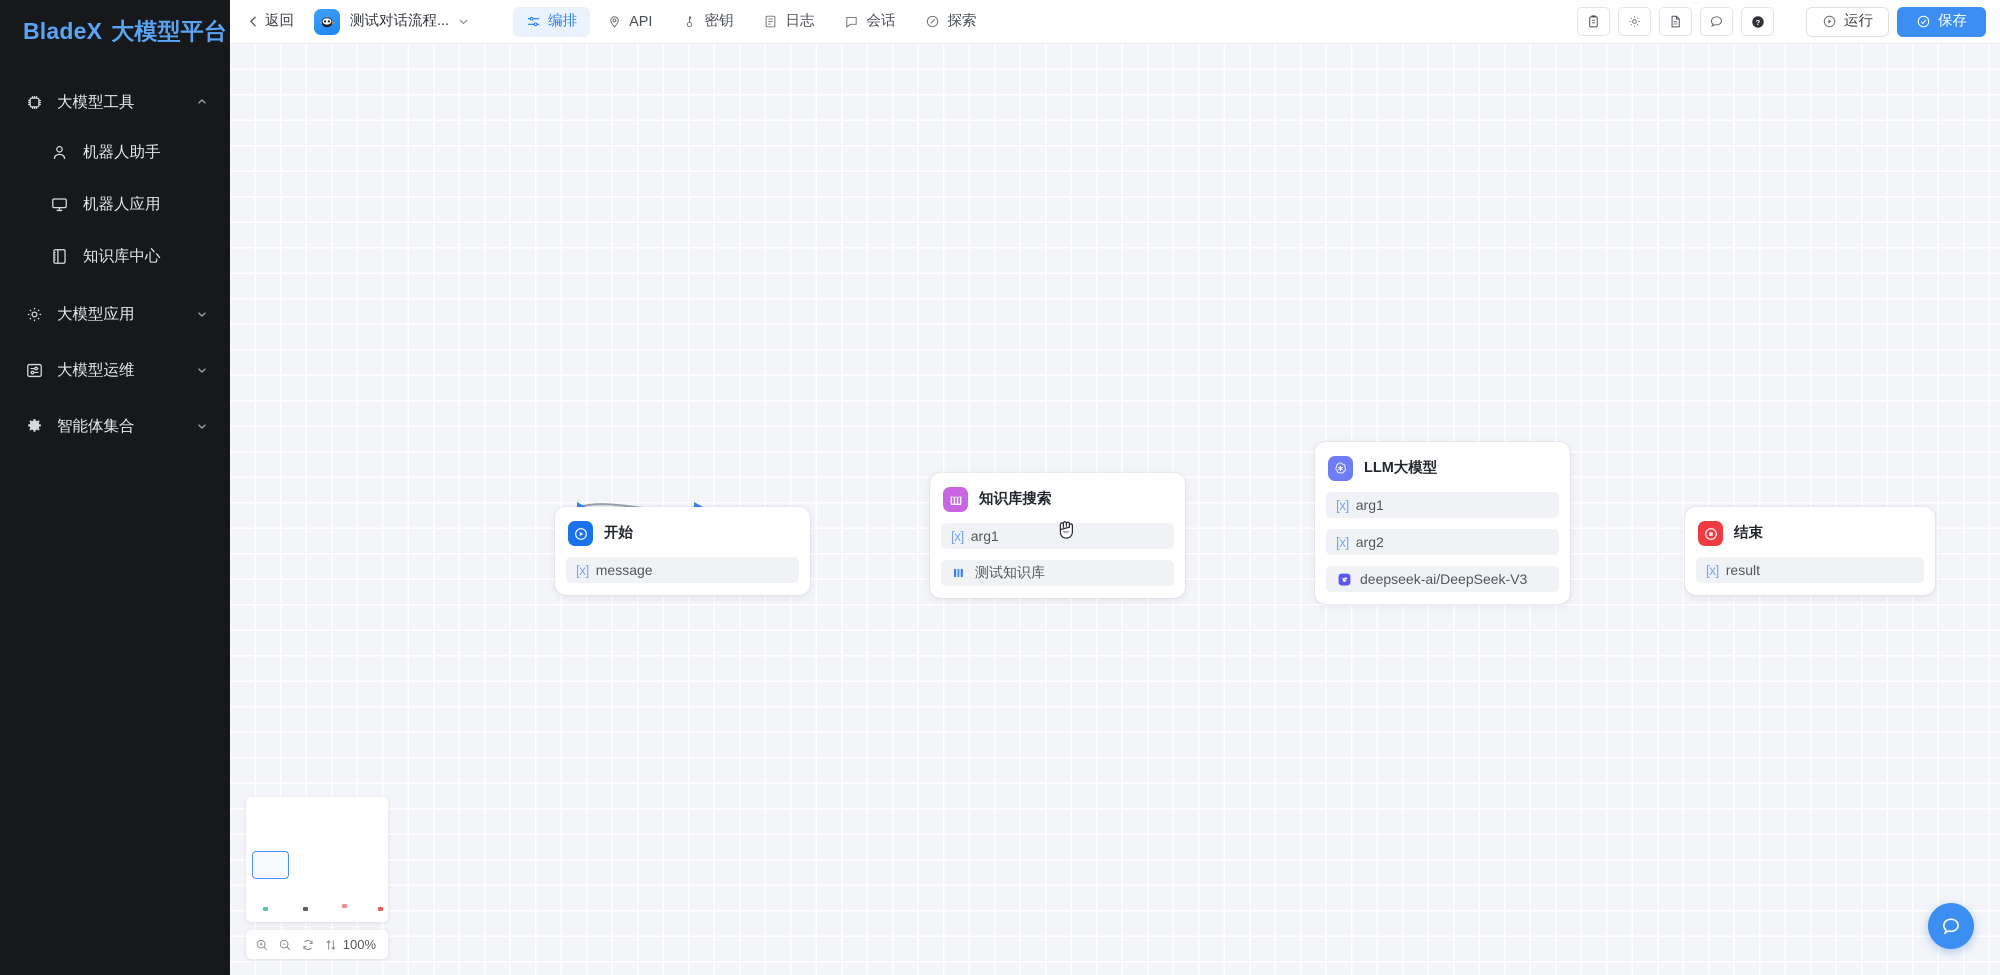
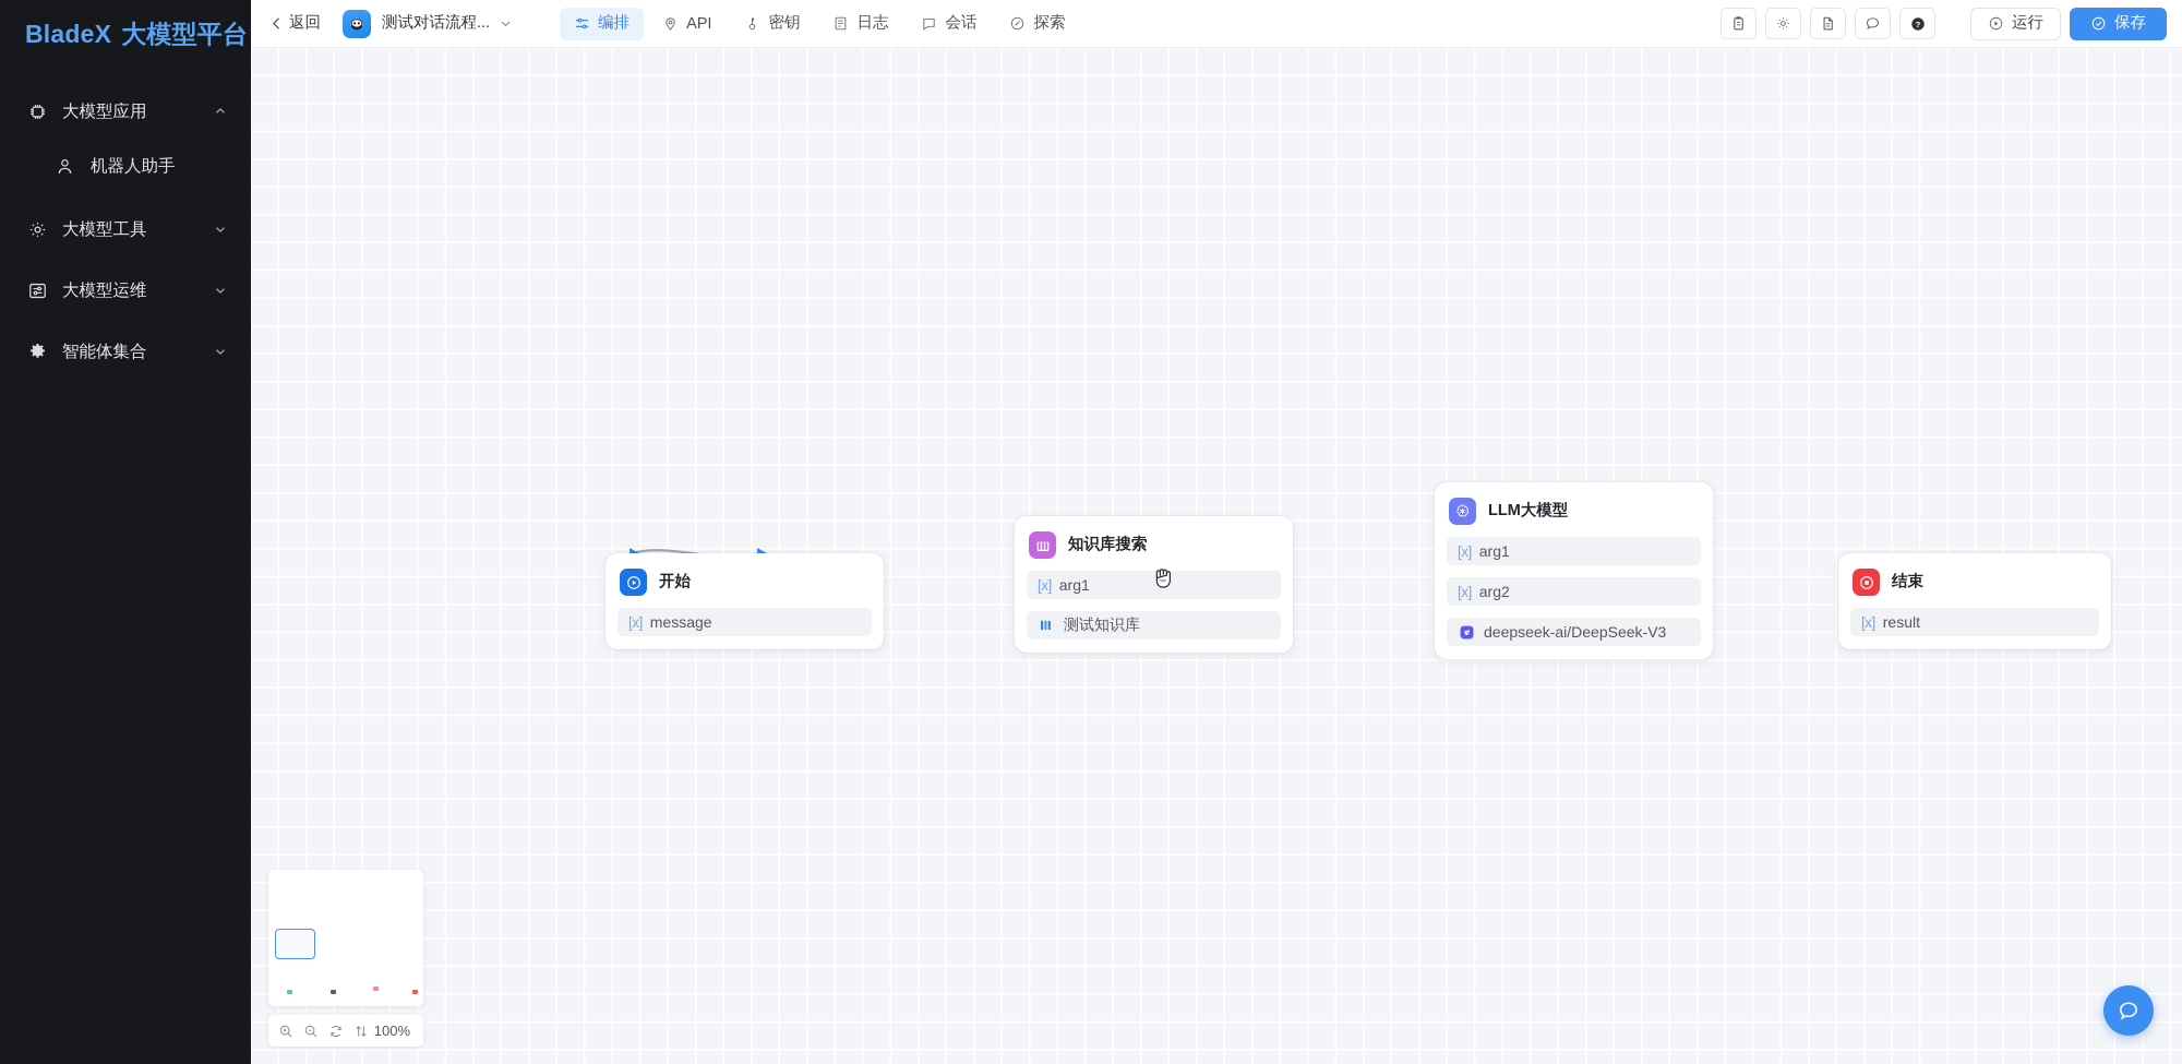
  BladeX
  大模型平台
- 大模型工具
+ 大模型应用
  机器人助手
- 机器人应用
- 知识库中心
- 大模型应用
+ 大模型工具
  大模型运维
  智能体集合
  返回
  测试对话流程...
  编排
  API
  密钥
  日志
  会话
  探索
  ?
  运行
  保存
  开始
  [x]
  message
  知识库搜索
  [x]
  arg1
  测试知识库
  LLM大模型
  [x]
  arg1
  [x]
  arg2
  deepseek-ai/DeepSeek-V3
  结束
  [x]
  result
  100%
